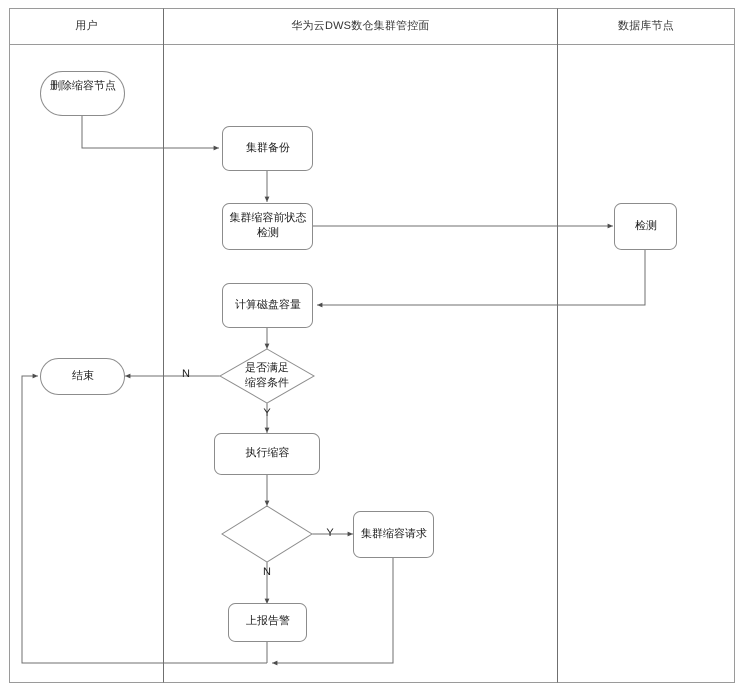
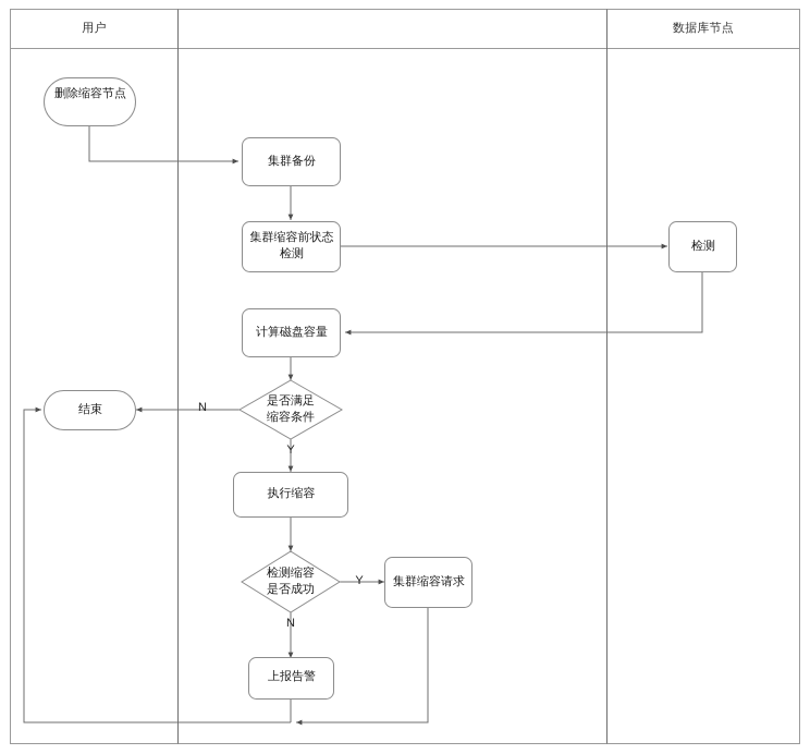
  用户
- 华为云DWS数仓集群管控面
  数据库节点
  删除缩容节点
  集群备份
  集群缩容前状态
  检测
  检测
  计算磁盘容量
  是否满足
  缩容条件
  结束
  执行缩容
+ 检测缩容
+ 是否成功
  集群缩容请求
  上报告警
  N
  Y
  Y
  N
